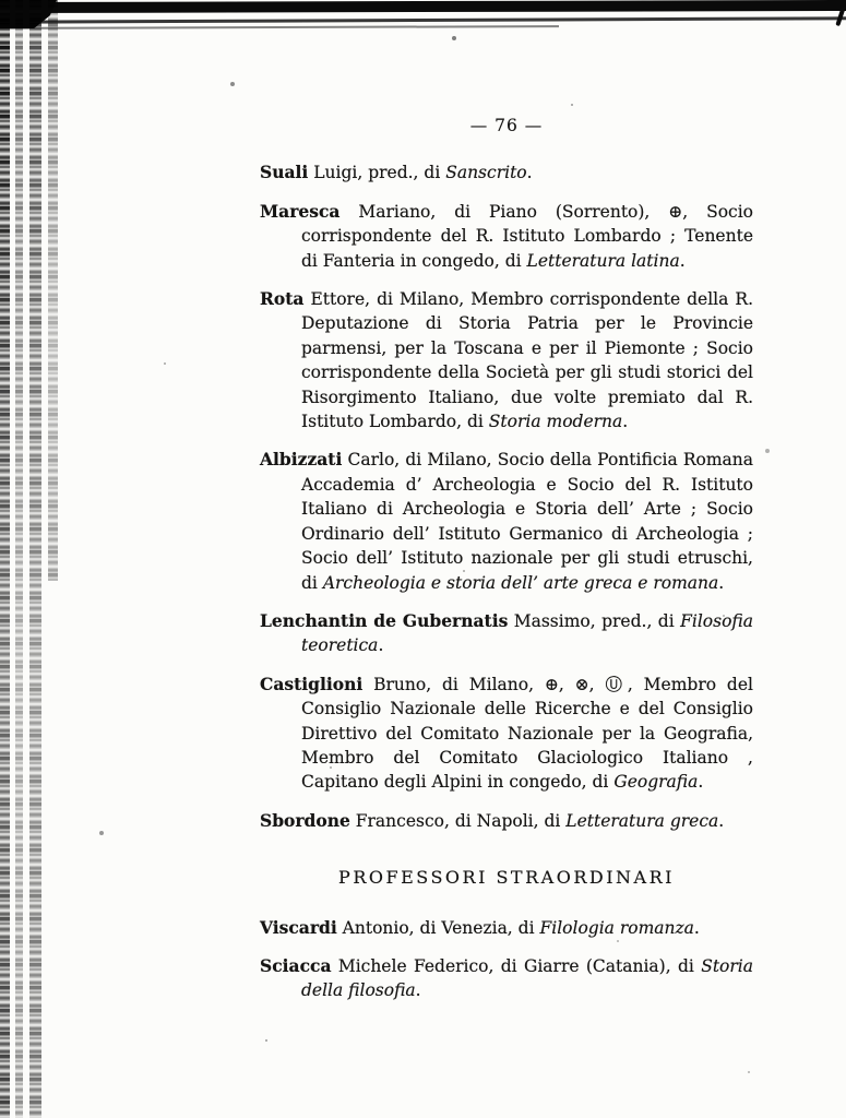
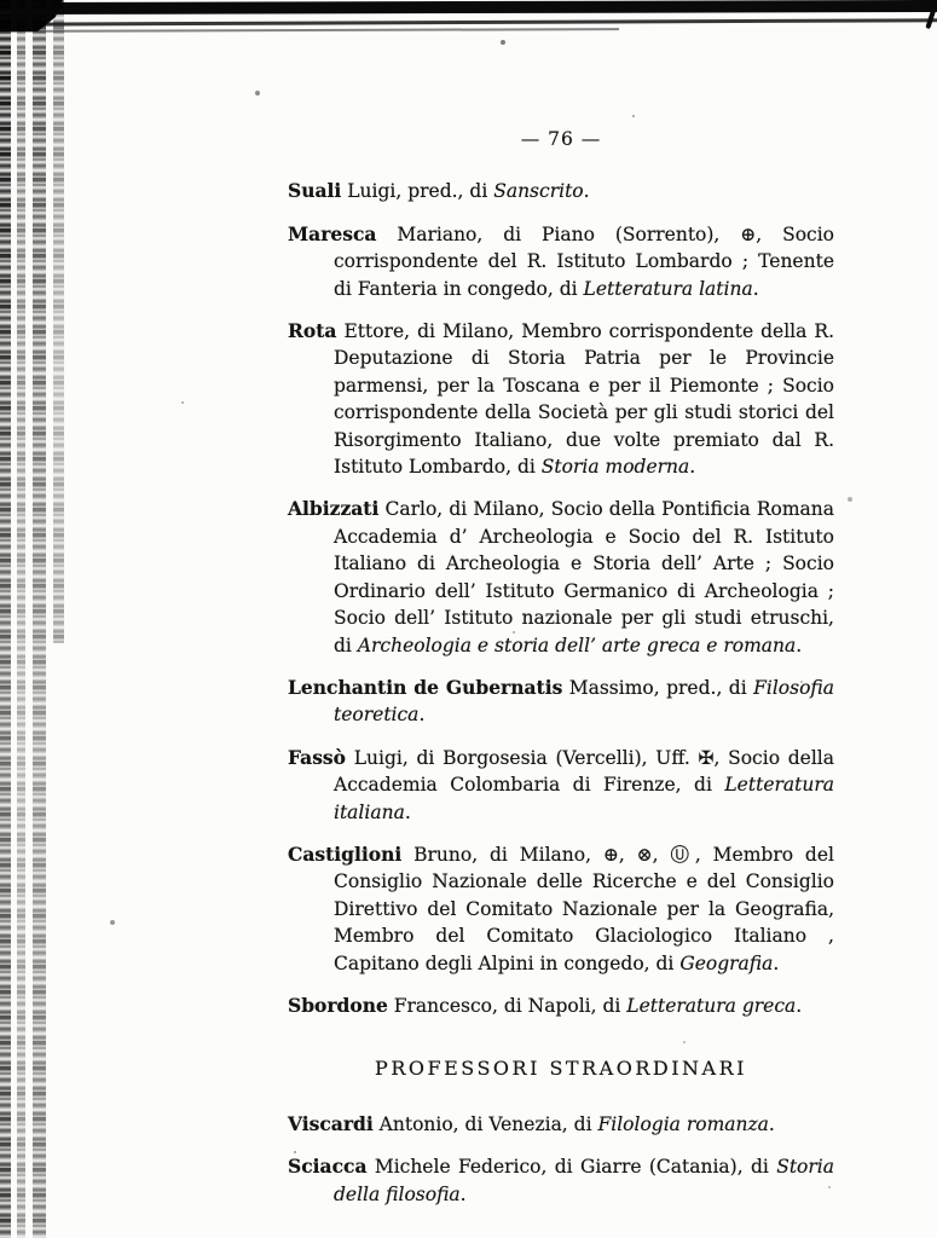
  — 76 —
  Suali Luigi, pred., di Sanscrito.
  Maresca Mariano, di Piano (Sorrento), ⊕, Socio corrispondente del R. Istituto Lombardo ; Tenente di Fanteria in congedo, di Letteratura latina.
  Rota Ettore, di Milano, Membro corrispondente della R. Deputazione di Storia Patria per le Provincie parmensi, per la Toscana e per il Piemonte ; Socio corrispondente della Società per gli studi storici del Risorgimento Italiano, due volte premiato dal R. Istituto Lombardo, di Storia moderna.
  Albizzati Carlo, di Milano, Socio della Pontificia Romana Accademia d’ Archeologia e Socio del R. Istituto Italiano di Archeologia e Storia dell’ Arte ; Socio Ordinario dell’ Istituto Germanico di Archeologia ; Socio dell’ Istituto nazionale per gli studi etruschi, di Archeologia e storia dell’ arte greca e romana.
  Lenchantin de Gubernatis Massimo, pred., di Filosofia teoretica.
+ Fassò Luigi, di Borgosesia (Vercelli), Uff. ✠, Socio della Accademia Colombaria di Firenze, di Letteratura italiana.
  Castiglioni Bruno, di Milano, ⊕, ⊗, Ⓤ, Membro del Consiglio Nazionale delle Ricerche e del Consiglio Direttivo del Comitato Nazionale per la Geografia, Membro del Comitato Glaciologico Italiano , Capitano degli Alpini in congedo, di Geografia.
  Sbordone Francesco, di Napoli, di Letteratura greca.
  PROFESSORI STRAORDINARI
  Viscardi Antonio, di Venezia, di Filologia romanza.
  Sciacca Michele Federico, di Giarre (Catania), di Storia della filosofia.
